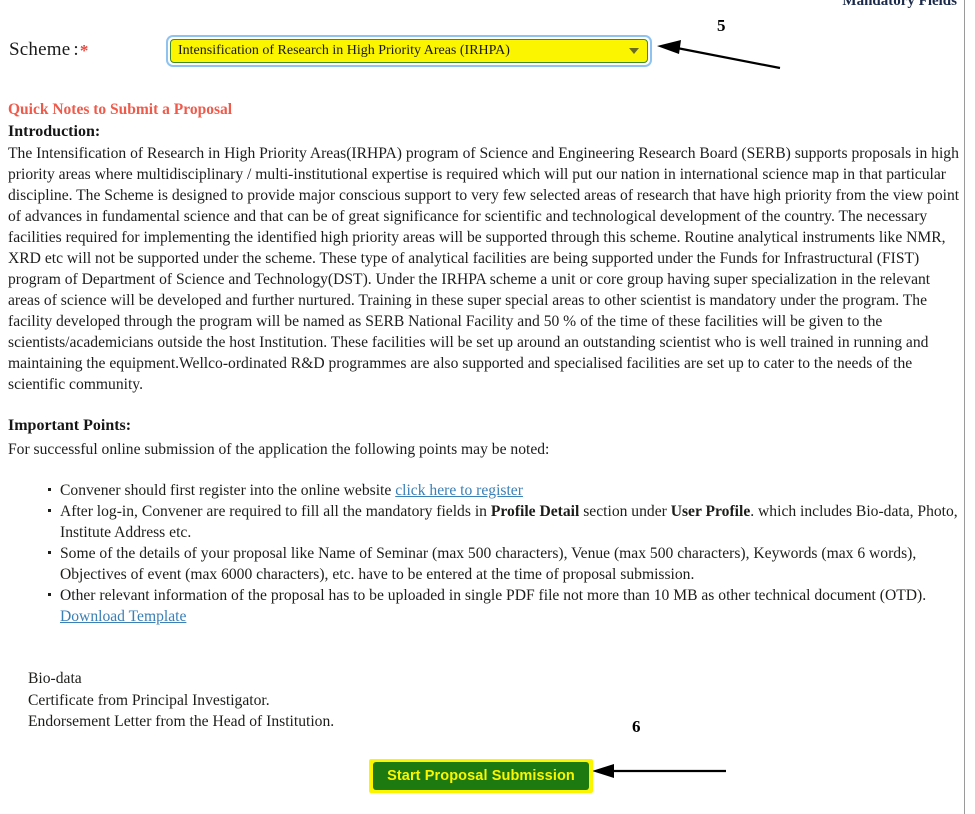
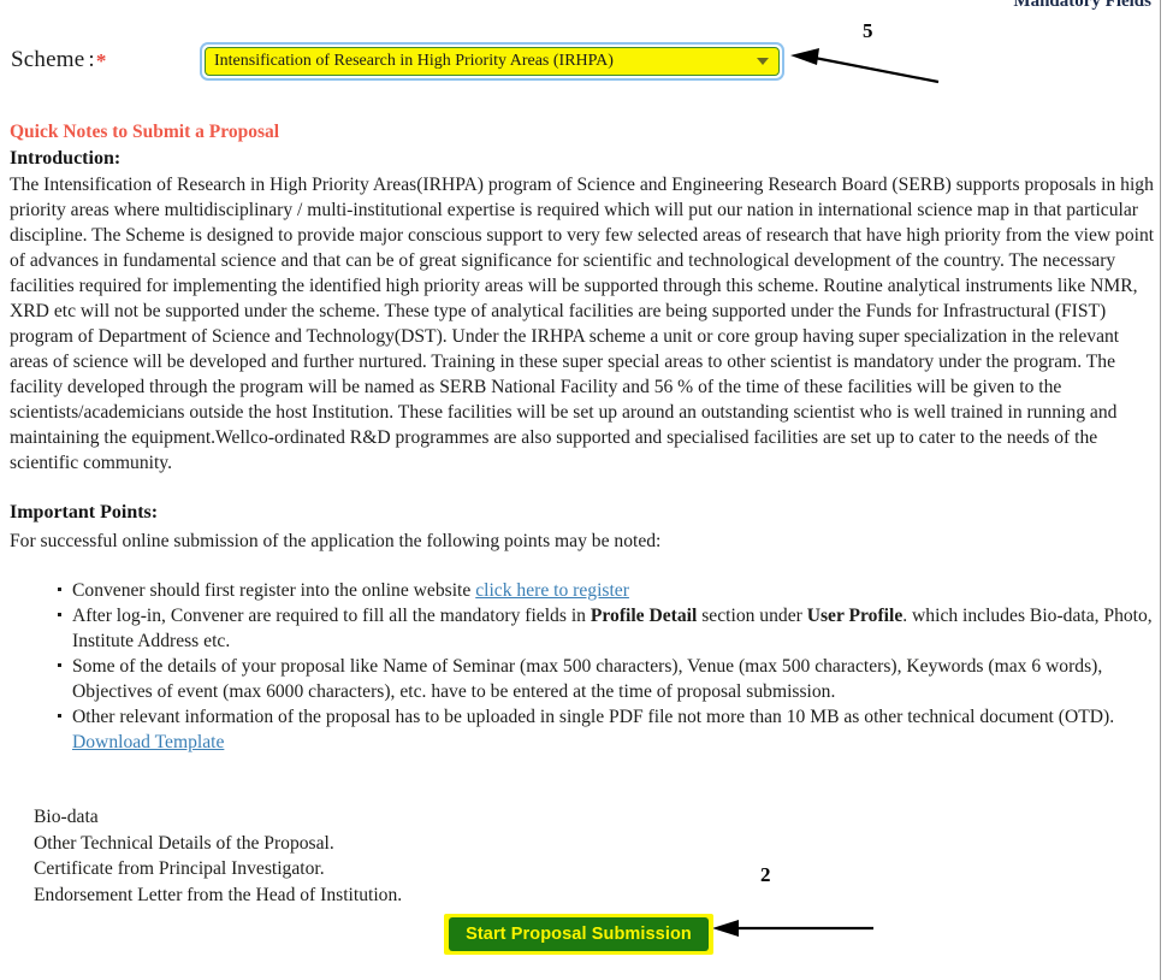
  Mandatory Fields
  Scheme :*
  Intensification of Research in High Priority Areas (IRHPA)
  5
  Quick Notes to Submit a Proposal
  Introduction:
- The Intensification of Research in High Priority Areas(IRHPA) program of Science and Engineering Research Board (SERB) supports proposals in high priority areas where multidisciplinary / multi-institutional expertise is required which will put our nation in international science map in that particular discipline. The Scheme is designed to provide major conscious support to very few selected areas of research that have high priority from the view point of advances in fundamental science and that can be of great significance for scientific and technological development of the country. The necessary facilities required for implementing the identified high priority areas will be supported through this scheme. Routine analytical instruments like NMR, XRD etc will not be supported under the scheme. These type of analytical facilities are being supported under the Funds for Infrastructural (FIST) program of Department of Science and Technology(DST). Under the IRHPA scheme a unit or core group having super specialization in the relevant areas of science will be developed and further nurtured. Training in these super special areas to other scientist is mandatory under the program. The facility developed through the program will be named as SERB National Facility and 50 % of the time of these facilities will be given to the scientists/academicians outside the host Institution. These facilities will be set up around an outstanding scientist who is well trained in running and maintaining the equipment.Wellco-ordinated R&D programmes are also supported and specialised facilities are set up to cater to the needs of the scientific community.
+ The Intensification of Research in High Priority Areas(IRHPA) program of Science and Engineering Research Board (SERB) supports proposals in high priority areas where multidisciplinary / multi-institutional expertise is required which will put our nation in international science map in that particular discipline. The Scheme is designed to provide major conscious support to very few selected areas of research that have high priority from the view point of advances in fundamental science and that can be of great significance for scientific and technological development of the country. The necessary facilities required for implementing the identified high priority areas will be supported through this scheme. Routine analytical instruments like NMR, XRD etc will not be supported under the scheme. These type of analytical facilities are being supported under the Funds for Infrastructural (FIST) program of Department of Science and Technology(DST). Under the IRHPA scheme a unit or core group having super specialization in the relevant areas of science will be developed and further nurtured. Training in these super special areas to other scientist is mandatory under the program. The facility developed through the program will be named as SERB National Facility and 56 % of the time of these facilities will be given to the scientists/academicians outside the host Institution. These facilities will be set up around an outstanding scientist who is well trained in running and maintaining the equipment.Wellco-ordinated R&D programmes are also supported and specialised facilities are set up to cater to the needs of the scientific community.
  Important Points:
  For successful online submission of the application the following points may be noted:
  Convener should first register into the online website click here to register
  After log-in, Convener are required to fill all the mandatory fields in Profile Detail section under User Profile. which includes Bio-data, Photo, Institute Address etc.
  Some of the details of your proposal like Name of Seminar (max 500 characters), Venue (max 500 characters), Keywords (max 6 words), Objectives of event (max 6000 characters), etc. have to be entered at the time of proposal submission.
  Other relevant information of the proposal has to be uploaded in single PDF file not more than 10 MB as other technical document (OTD). Download Template
  Bio-data
+ Other Technical Details of the Proposal.
  Certificate from Principal Investigator.
  Endorsement Letter from the Head of Institution.
- 6
+ 2
  Start Proposal Submission
